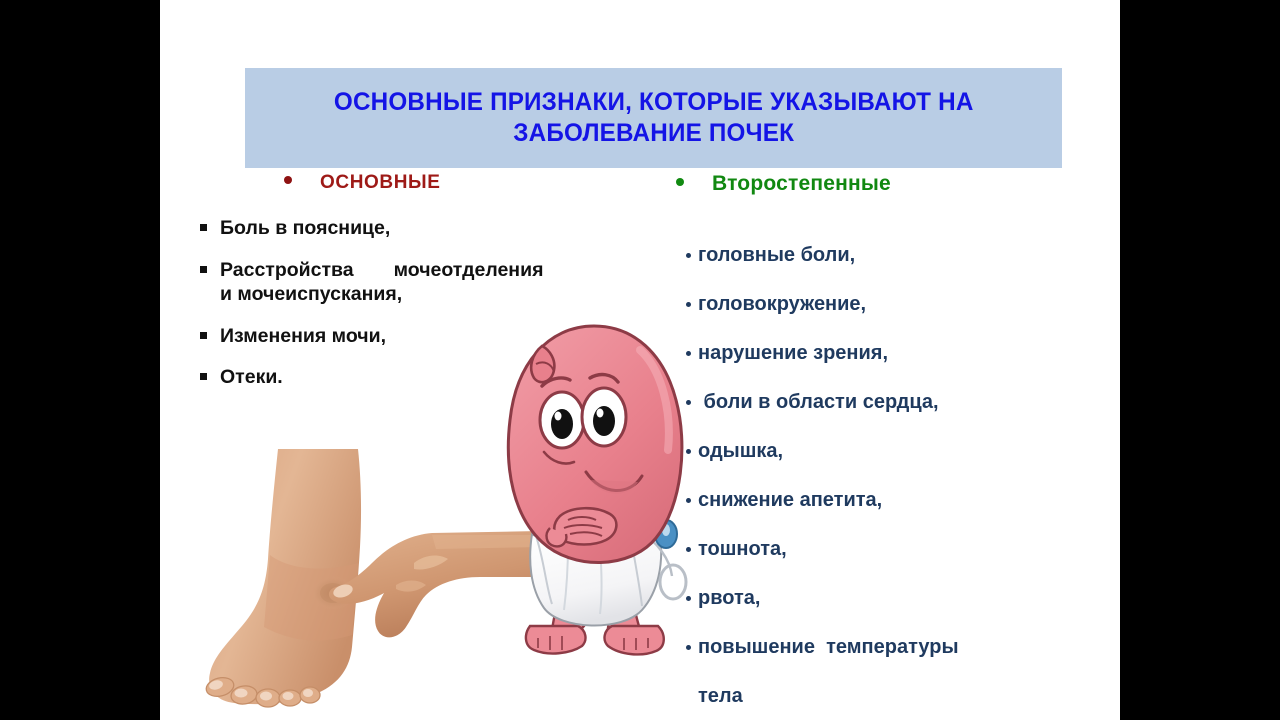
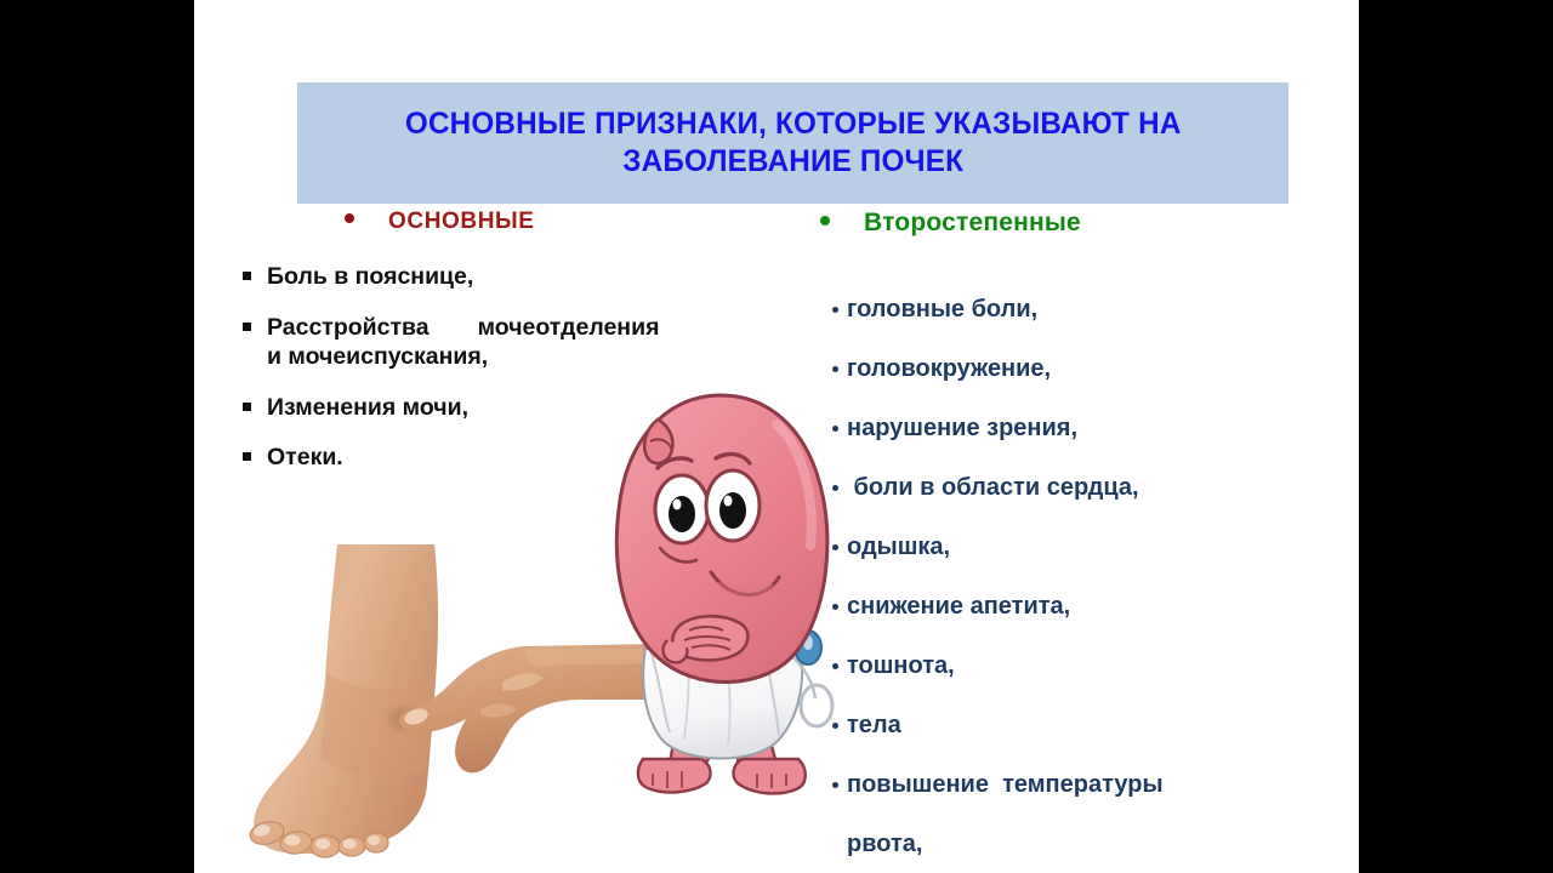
  ОСНОВНЫЕ ПРИЗНАКИ, КОТОРЫЕ УКАЗЫВАЮТ НА
  ЗАБОЛЕВАНИЕ ПОЧЕК
  ОСНОВНЫЕ
  Боль в пояснице,
  Расстройства мочеотделения
  и мочеиспускания,
  Изменения мочи,
  Отеки.
  Второстепенные
  головные боли,
  головокружение,
  нарушение зрения,
  боли в области сердца,
  одышка,
  снижение апетита,
  тошнота,
- рвота,
+ тела
  повышение температуры
- тела
+ рвота,
